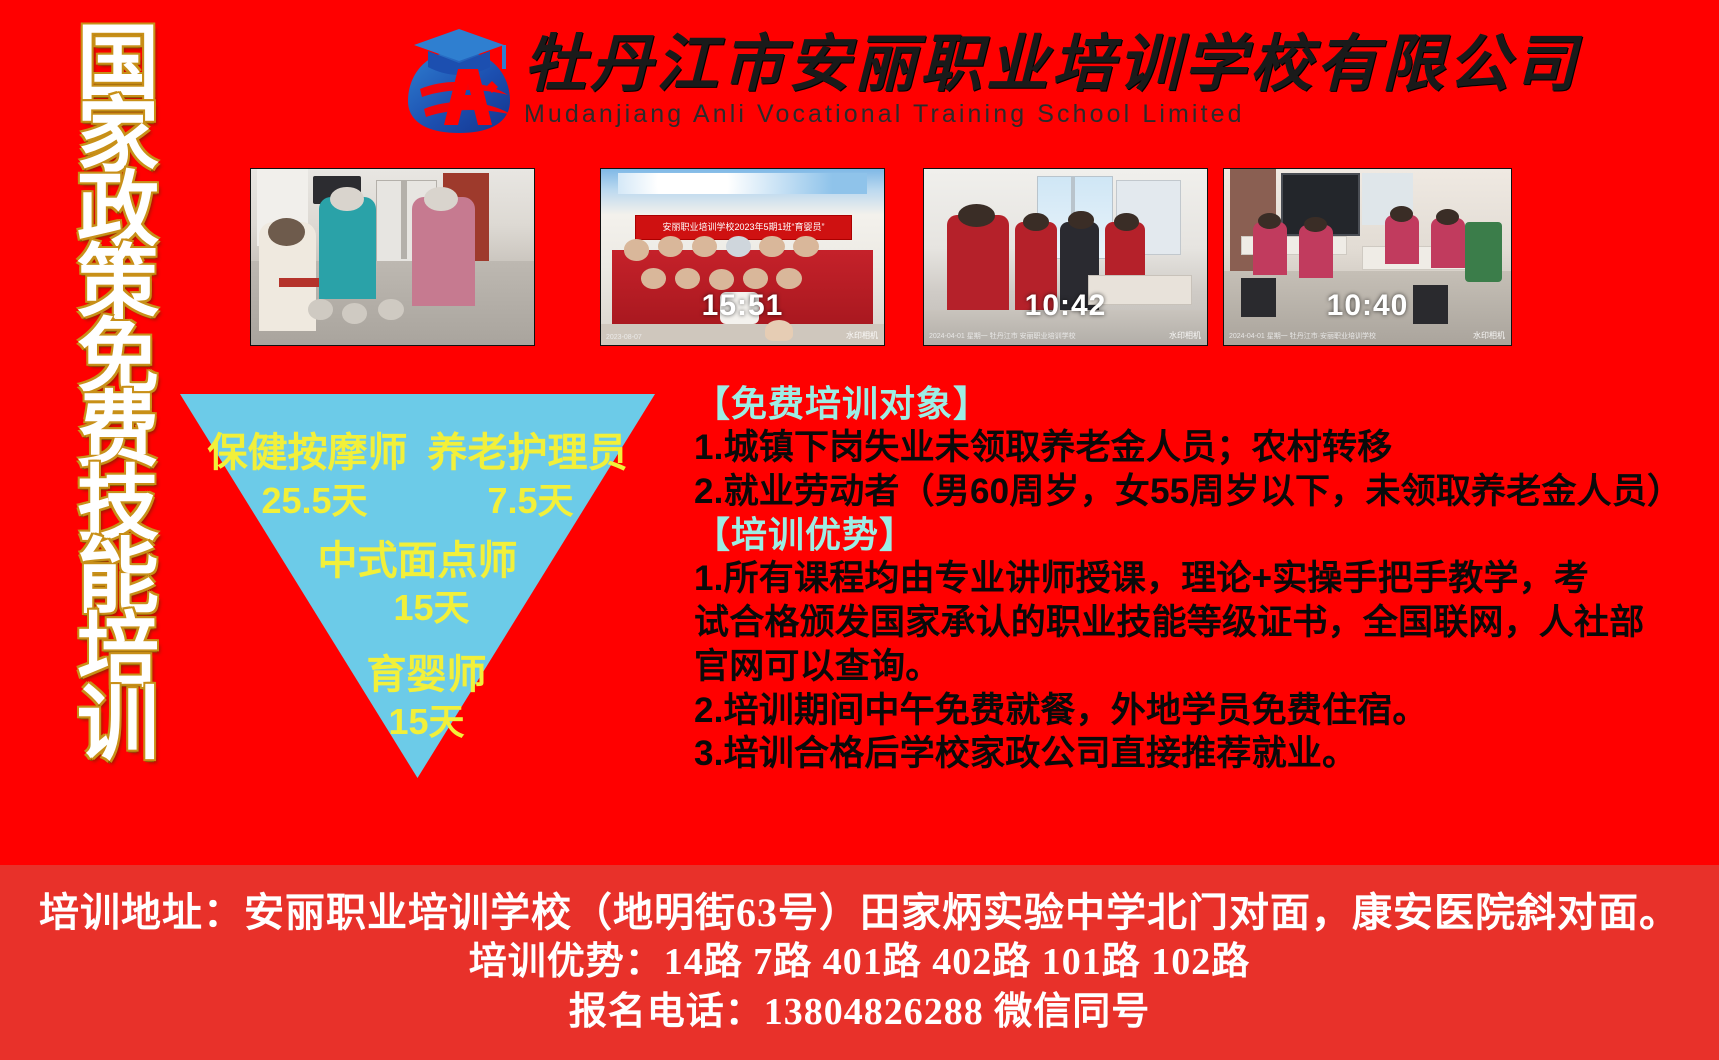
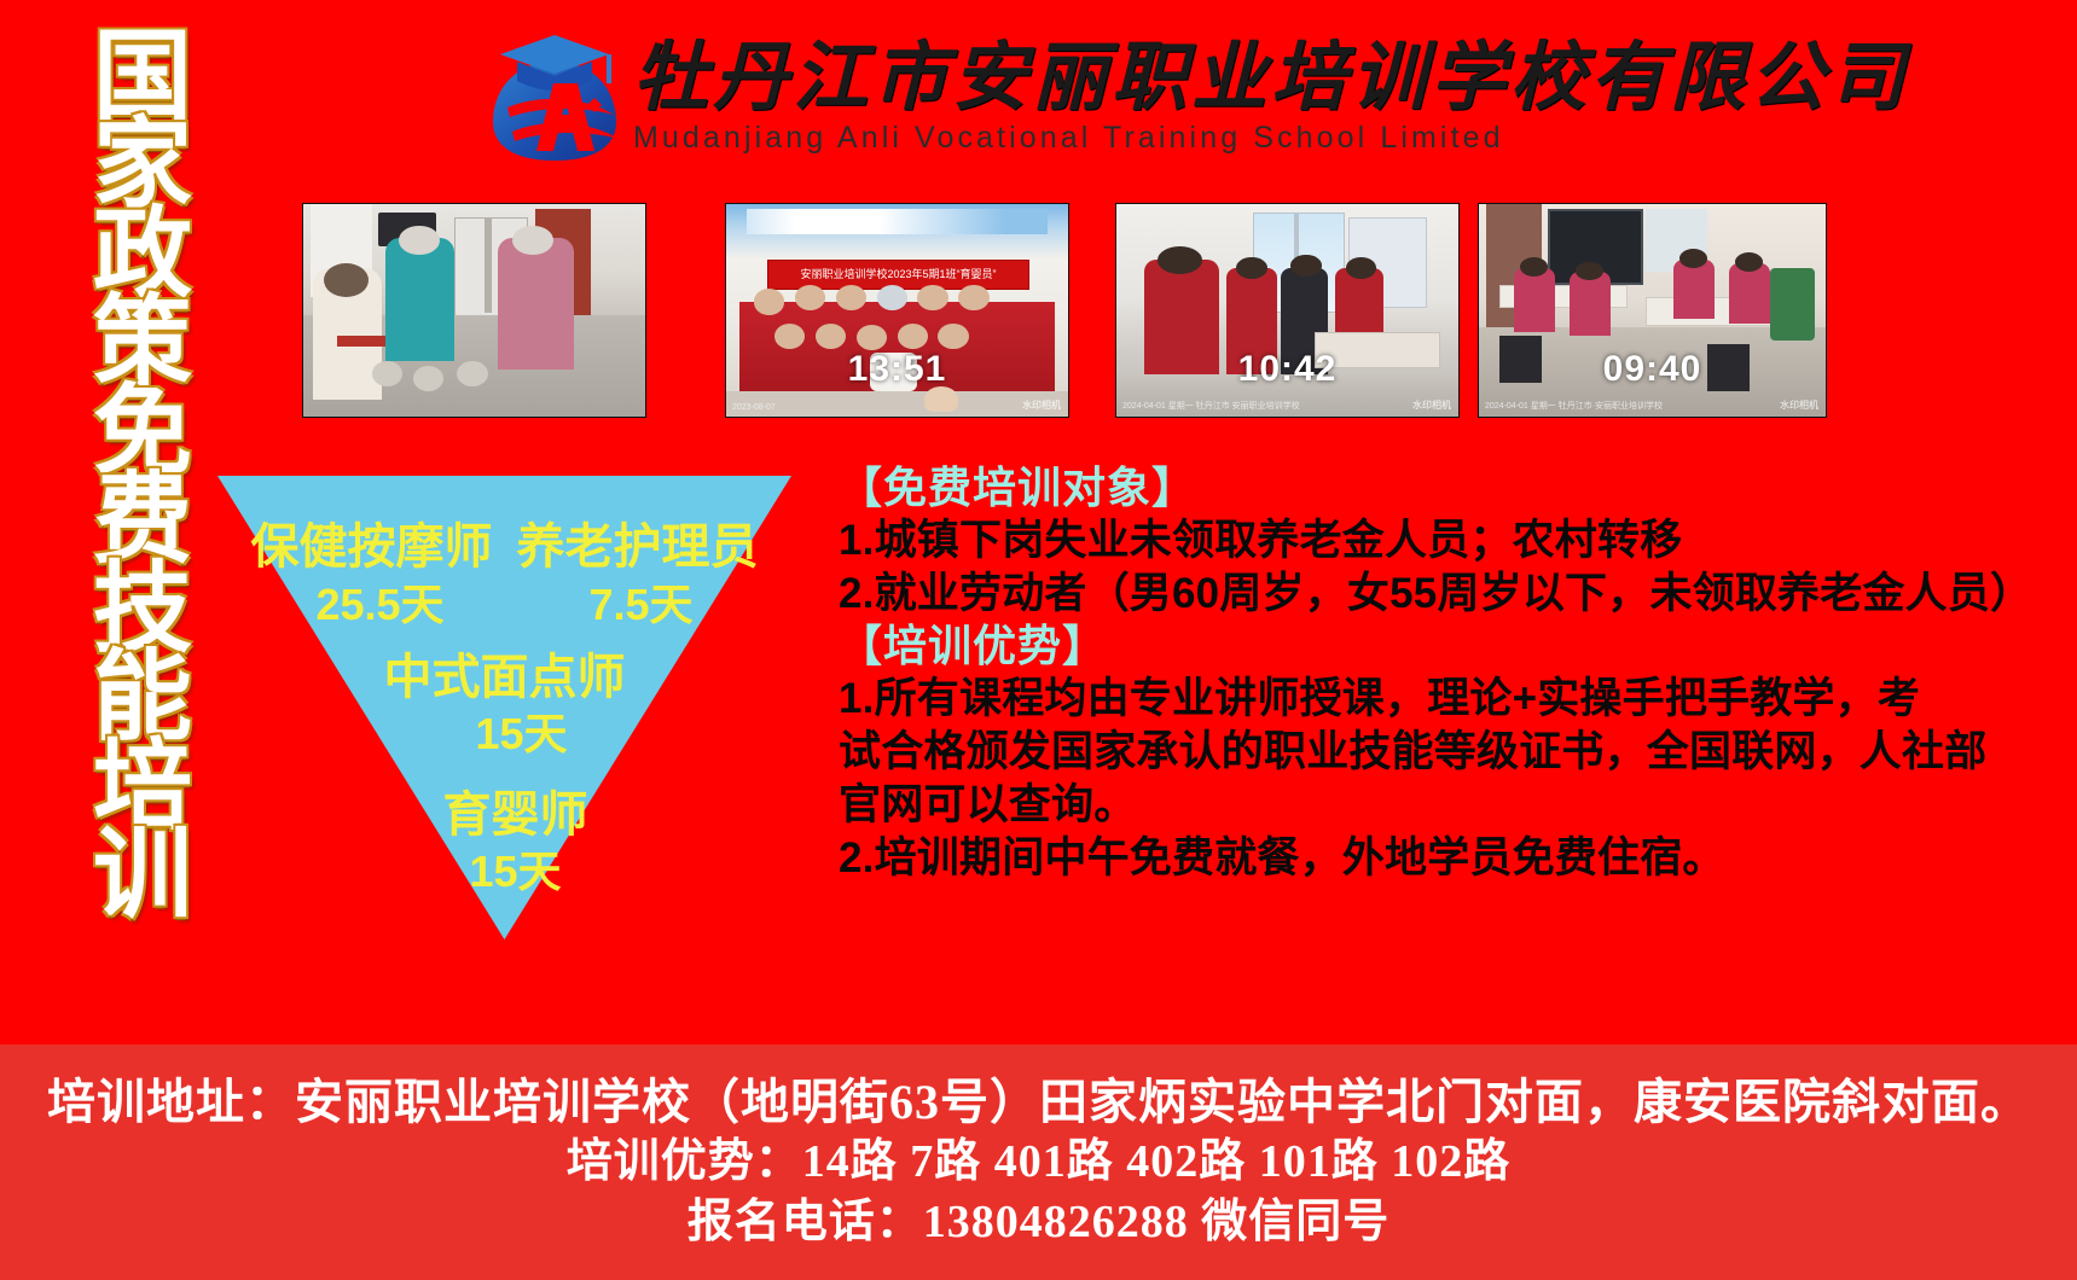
  国
  家
  政
  策
  免
  费
  技
  能
  培
  训
  牡丹江市安丽职业培训学校有限公司
  Mudanjiang Anli Vocational Training School Limited
  安丽职业培训学校2023年5期1班“育婴员”
- 15:51
+ 13:51
  水印相机
  10:42
  水印相机
- 10:40
+ 09:40
  水印相机
  保健按摩师
  养老护理员
  25.5天
  7.5天
  中式面点师
  15天
  育婴师
  15天
  【免费培训对象】
  1.城镇下岗失业未领取养老金人员；农村转移
  2.就业劳动者（男60周岁，女55周岁以下，未领取养老金人员）
  【培训优势】
  1.所有课程均由专业讲师授课，理论+实操手把手教学，考
  试合格颁发国家承认的职业技能等级证书，全国联网，人社部
  官网可以查询。
  2.培训期间中午免费就餐，外地学员免费住宿。
- 3.培训合格后学校家政公司直接推荐就业。
  培训地址：安丽职业培训学校（地明街63号）田家炳实验中学北门对面，康安医院斜对面。
  培训优势：14路 7路 401路 402路 101路 102路
  报名电话：13804826288 微信同号
